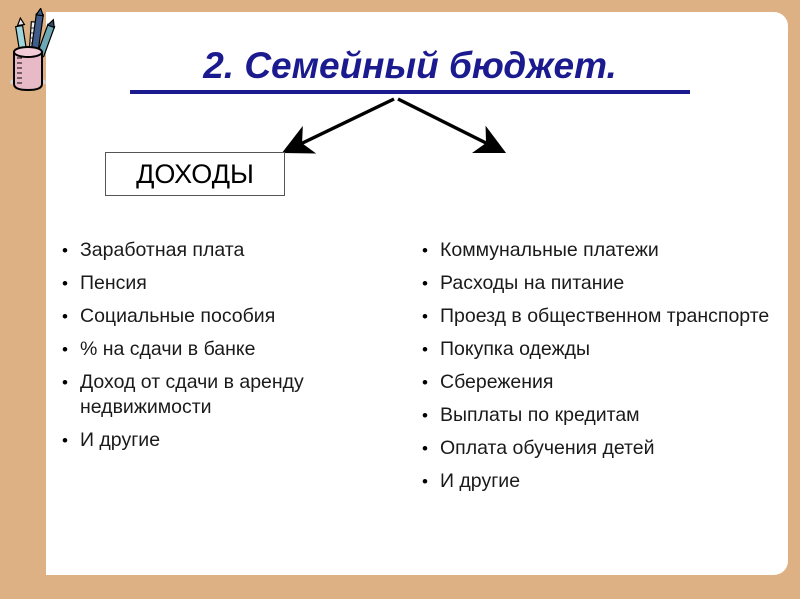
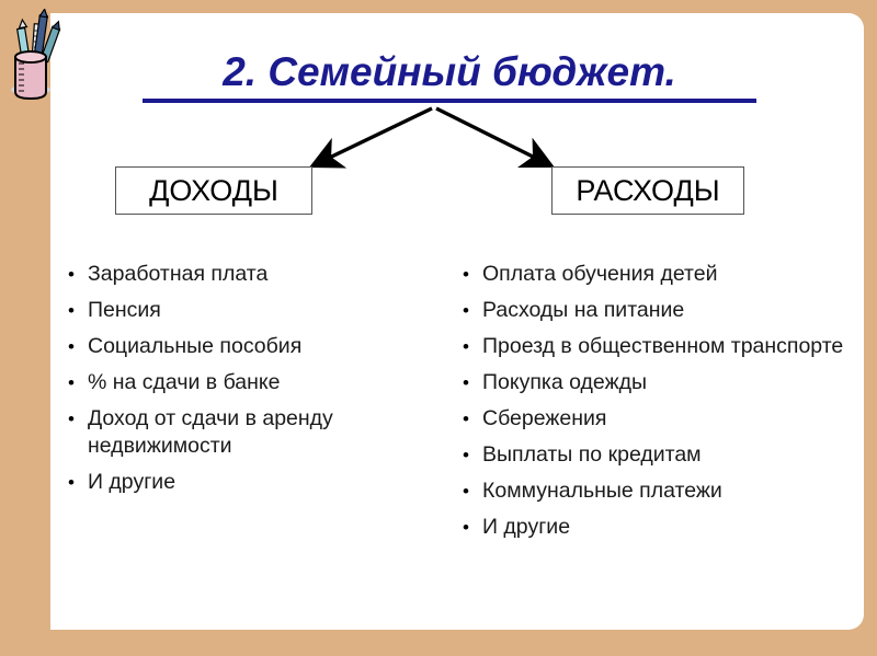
  2. Семейный бюджет.
  ДОХОДЫ
+ РАСХОДЫ
  •
  Заработная плата
  •
  Пенсия
  •
  Социальные пособия
  •
  % на сдачи в банке
  •
  Доход от сдачи в аренду недвижимости
  •
  И другие
  •
- Коммунальные платежи
+ Оплата обучения детей
  •
  Расходы на питание
  •
  Проезд в общественном транспорте
  •
  Покупка одежды
  •
  Сбережения
  •
  Выплаты по кредитам
  •
- Оплата обучения детей
+ Коммунальные платежи
  •
  И другие
